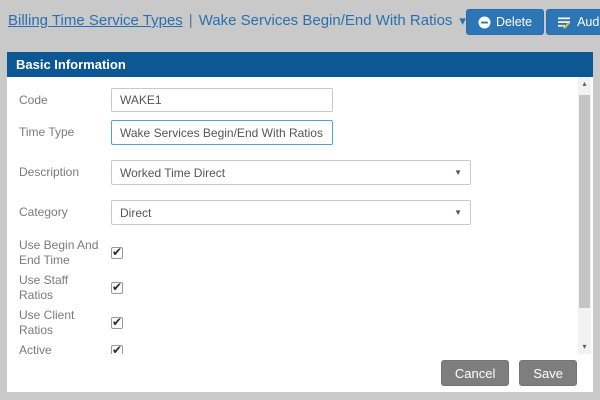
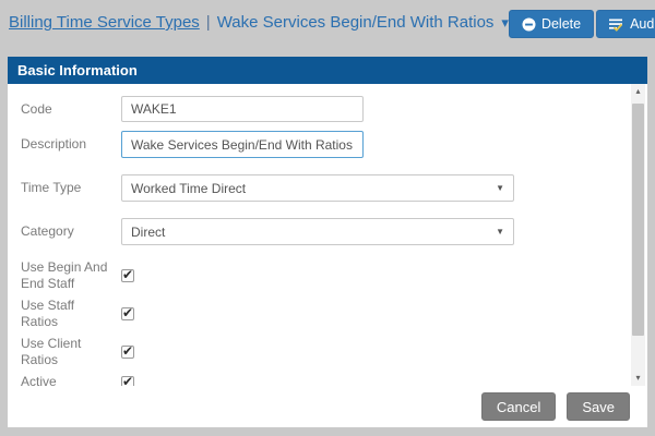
  Billing Time Service Types
  |
  Wake Services Begin/End With Ratios
  ▾
  Delete
  Basic Information
  Code
  WAKE1
- Time Type
+ Description
  Wake Services Begin/End With Ratios
- Description
+ Time Type
  Worked Time Direct
  ▼
  Category
  Direct
  ▼
- Use Begin And End Time
+ Use Begin And End Staff
  Use Staff Ratios
  Use Client Ratios
  Active
  ▴
  ▾
  Cancel
  Save
